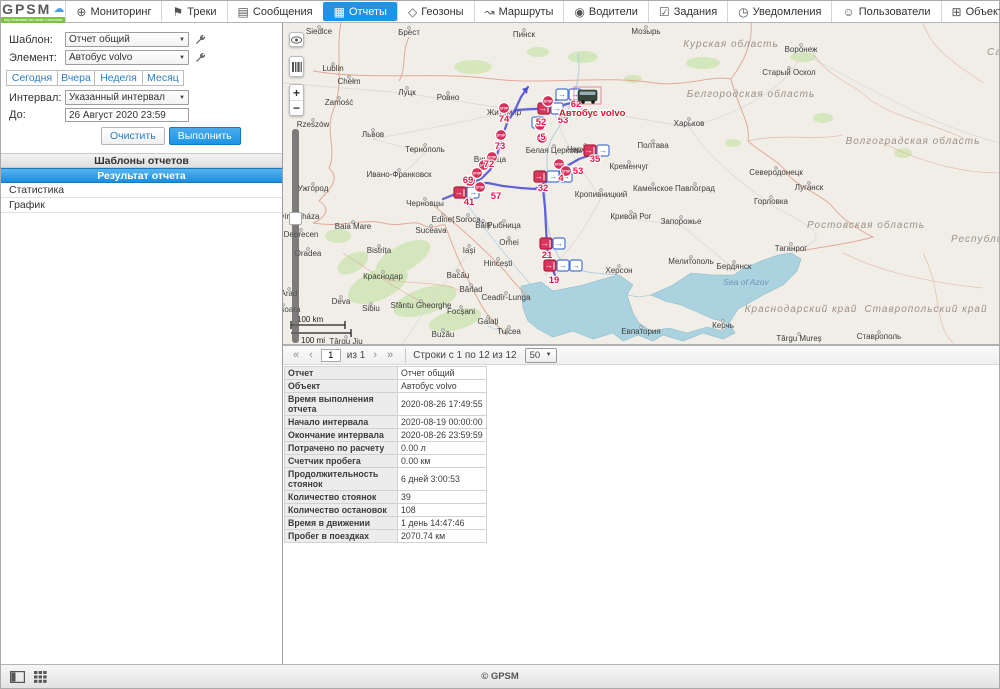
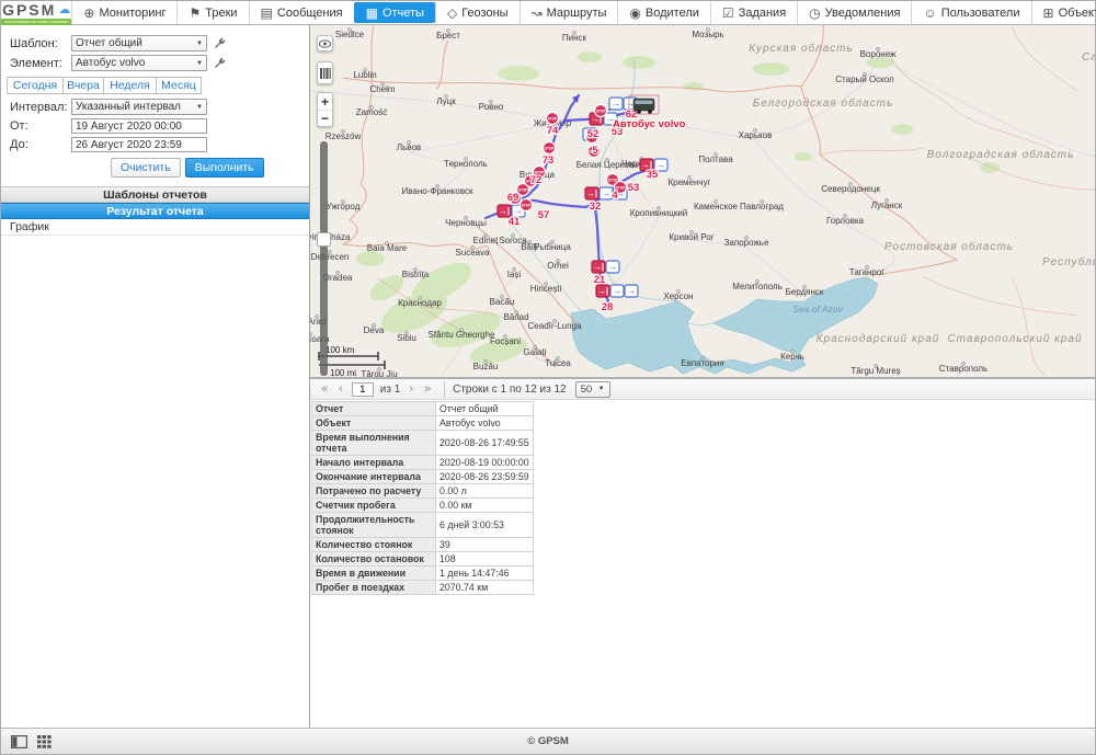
  GPSM
  ☁
  ⊕
  Мониторинг
  ⚑
  Треки
  ▤
  Сообщения
  ▦
  Отчеты
  ◇
  Геозоны
  ↝
  Маршруты
  ◉
  Водители
  ☑
  Задания
  ◷
  Уведомления
  ☺
  Пользователи
  ⊞
  Объек
  Шаблон:
  Отчет общий
  Элемент:
  Автобус volvo
  Сегодня
  Вчера
  Неделя
  Месяц
  Интервал:
  Указанный интервал
+ От:
+ 19 Август 2020 00:00
  До:
  26 Август 2020 23:59
  Очистить
  Выполнить
  Шаблоны отчетов
  Результат отчета
- Статистика
  График
  100 km
  100 mi
  Siedlce
  Брест
  Пинск
  Мозырь
  Lublin
  Chełm
  Zamość
  Луцк
  Ровно
  Rzeszów
  Львов
  Тернополь
  Ивано-Франковск
  Ужгород
  Черновцы
  Жимир
  Белая Церковь
  Харьков
  Полтава
  Кременчуг
  Кропивницкий
  Кривой Рог
  Запорожье
  Каменское
  Павлоград
  Горловка
  Луганск
  Северодонецк
  Воронеж
  Старый Оскол
  Edineț
  Soroca
  Bălți
  Рыбница
  Orhei
  Hincești
  Iași
  Suceava
  Baia Mare
  Bistrița
  Краснодар
  Bacău
  Bârlad
  Ceadîr-Lunga
  Sfântu Gheorghe
  Sibiu
  Deva
  Focșani
  Galați
  Tulcea
  Buzău
  Oradea
  Debrecen
  Arad
  Târgu Jiu
  Херсон
  Мелитополь
  Бердянск
  Таганрог
  Керчь
  Евпатория
  Târgu Mureș
  Ставрополь
  Курская область
  Белгородская область
  Волгоградская область
  Ростовская область
  Краснодарский край
  Ставропольский край
  Sea of Azov
  →
  →
  →|
  →
  →|
  →
  →|
  →
  →|
  →
  →|
  →
  →|
  →
  →
  62
  53
  52
  5
  74
  73
  72
  69
  57
  41
  35
  53
  4
  32
  21
- 19
+ 28
  Автобус volvo
  +
  −
  «
  ‹
  1
  из 1
  ›
  »
  Строки с 1 по 12 из 12
  50
  Отчет	Отчет общий
  Объект	Автобус volvo
  Время выполнения отчета	2020-08-26 17:49:55
  Начало интервала	2020-08-19 00:00:00
  Окончание интервала	2020-08-26 23:59:59
  Потрачено по расчету	0.00 л
  Счетчик пробега	0.00 км
  Продолжительность стоянок	6 дней 3:00:53
  Количество стоянок	39
  Количество остановок	108
  Время в движении	1 день 14:47:46
  Пробег в поездках	2070.74 км
  © GPSM
